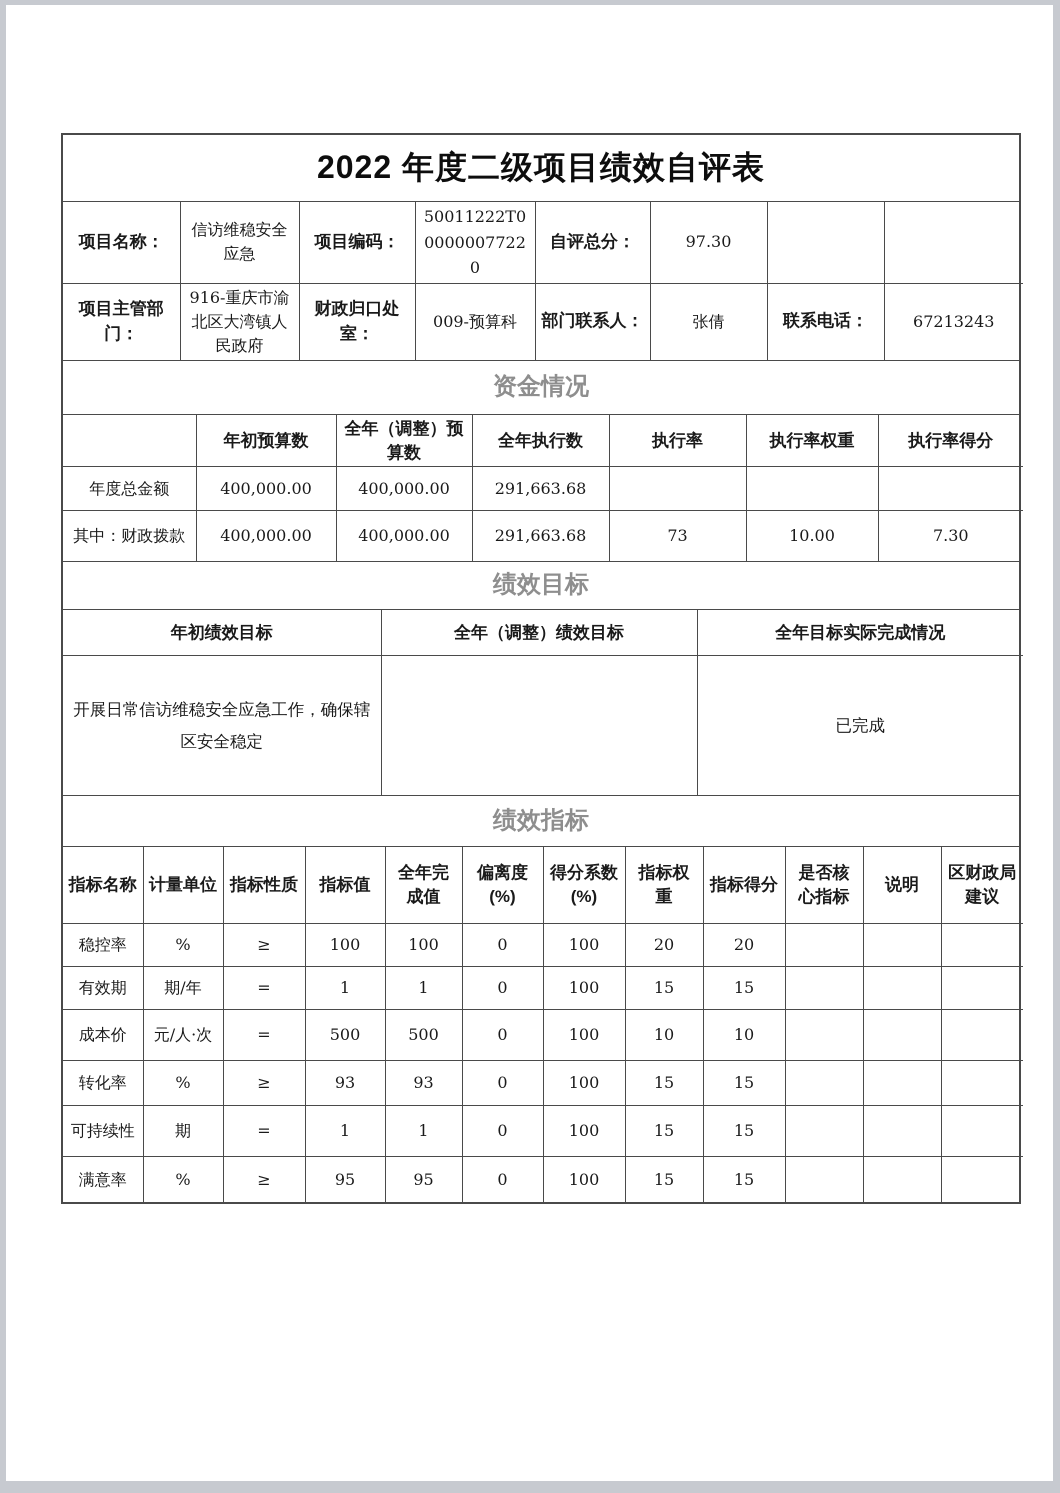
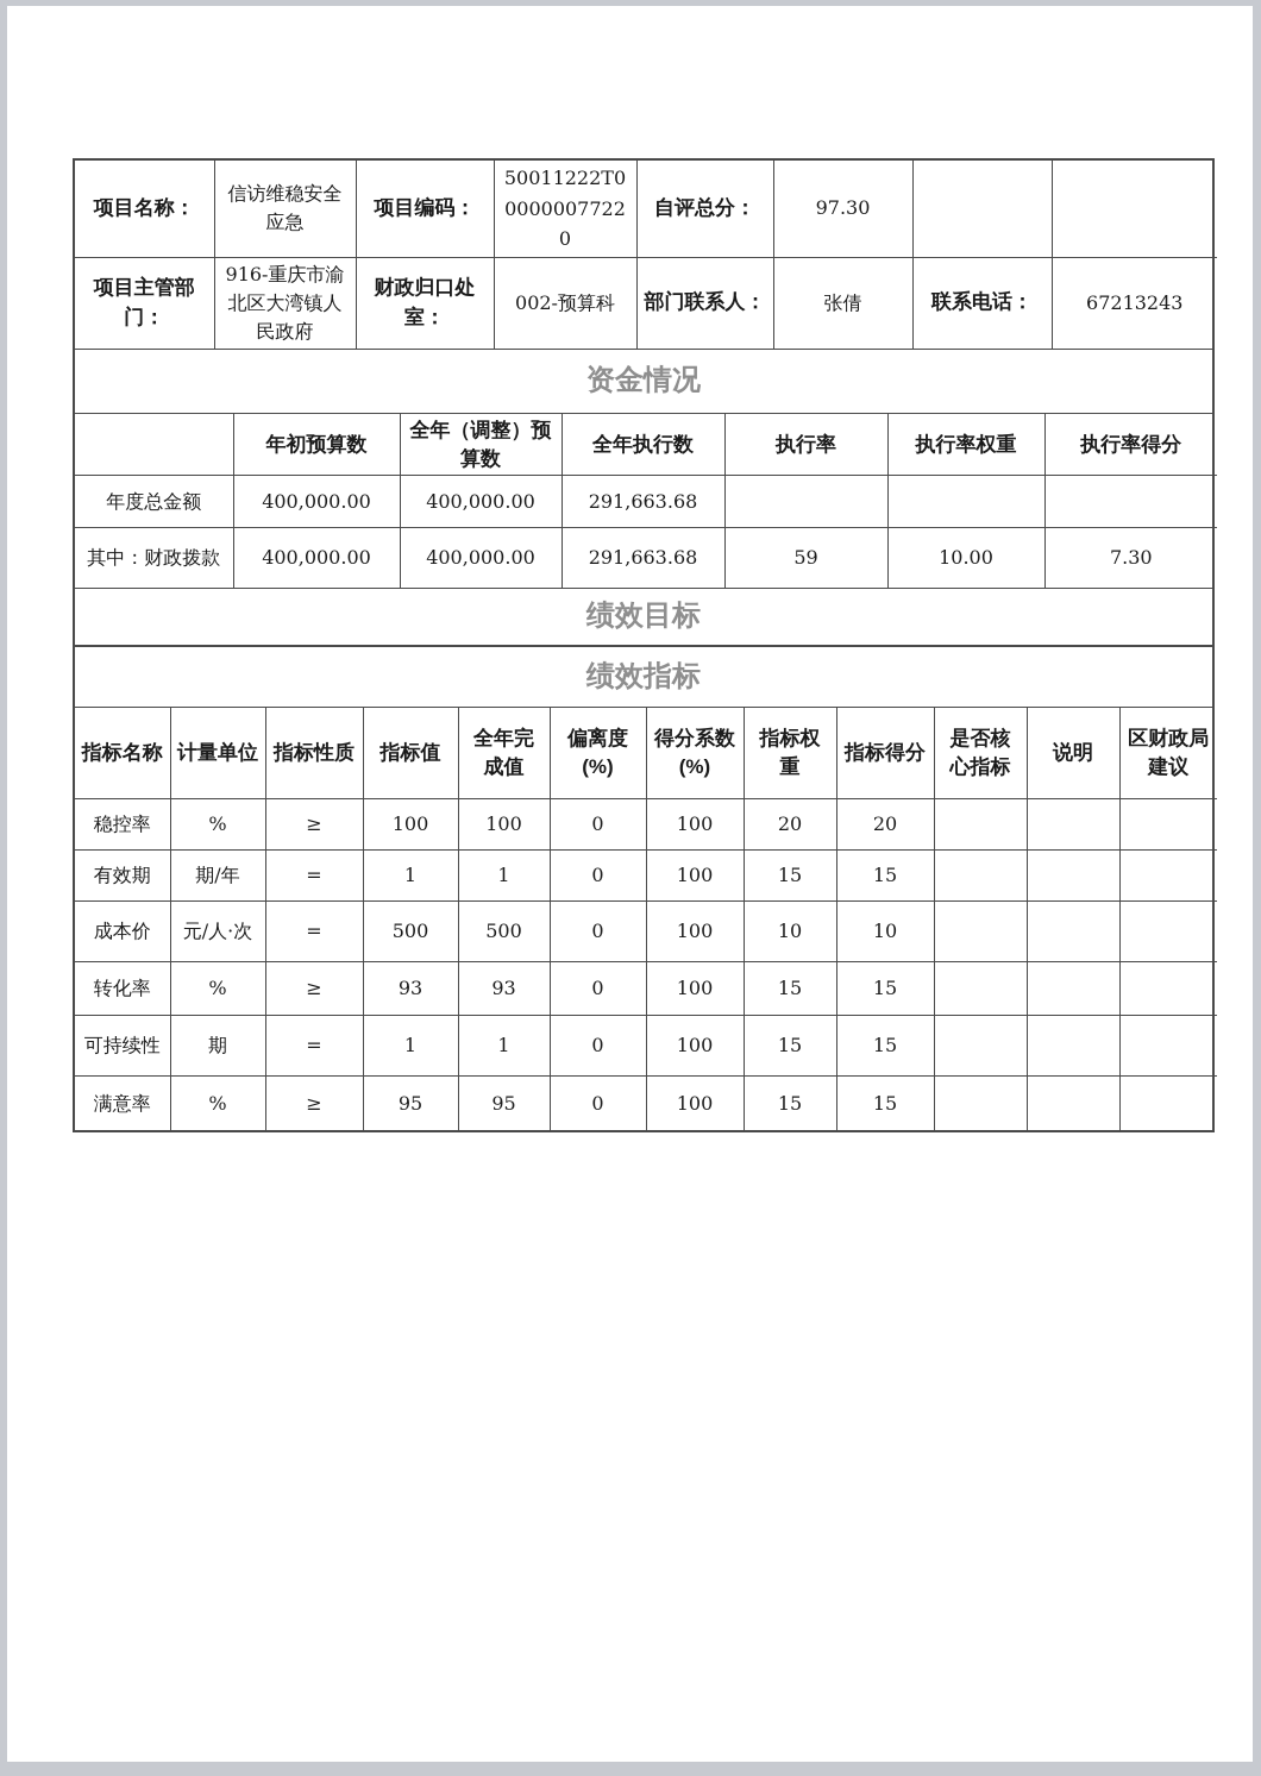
- 2022 年度二级项目绩效自评表
  项目名称：	信访维稳安全应急	项目编码：	50011222T000000077220	自评总分：	97.30
- 项目主管部门：	916-重庆市渝北区大湾镇人民政府	财政归口处室：	009-预算科	部门联系人：	张倩	联系电话：	67213243
+ 项目主管部门：	916-重庆市渝北区大湾镇人民政府	财政归口处室：	002-预算科	部门联系人：	张倩	联系电话：	67213243
  资金情况
  	年初预算数	全年（调整）预算数	全年执行数	执行率	执行率权重	执行率得分
  年度总金额	400,000.00	400,000.00	291,663.68
- 其中：财政拨款	400,000.00	400,000.00	291,663.68	73	10.00	7.30
+ 其中：财政拨款	400,000.00	400,000.00	291,663.68	59	10.00	7.30
  绩效目标
- 年初绩效目标	全年（调整）绩效目标	全年目标实际完成情况
- 开展日常信访维稳安全应急工作，确保辖区安全稳定		已完成
  绩效指标
  指标名称	计量单位	指标性质	指标值	全年完成值	偏离度(%)	得分系数(%)	指标权重	指标得分	是否核心指标	说明	区财政局建议
  稳控率	%	≥	100	100	0	100	20	20
  有效期	期/年	=	1	1	0	100	15	15
  成本价	元/人·次	=	500	500	0	100	10	10
  转化率	%	≥	93	93	0	100	15	15
  可持续性	期	=	1	1	0	100	15	15
  满意率	%	≥	95	95	0	100	15	15
